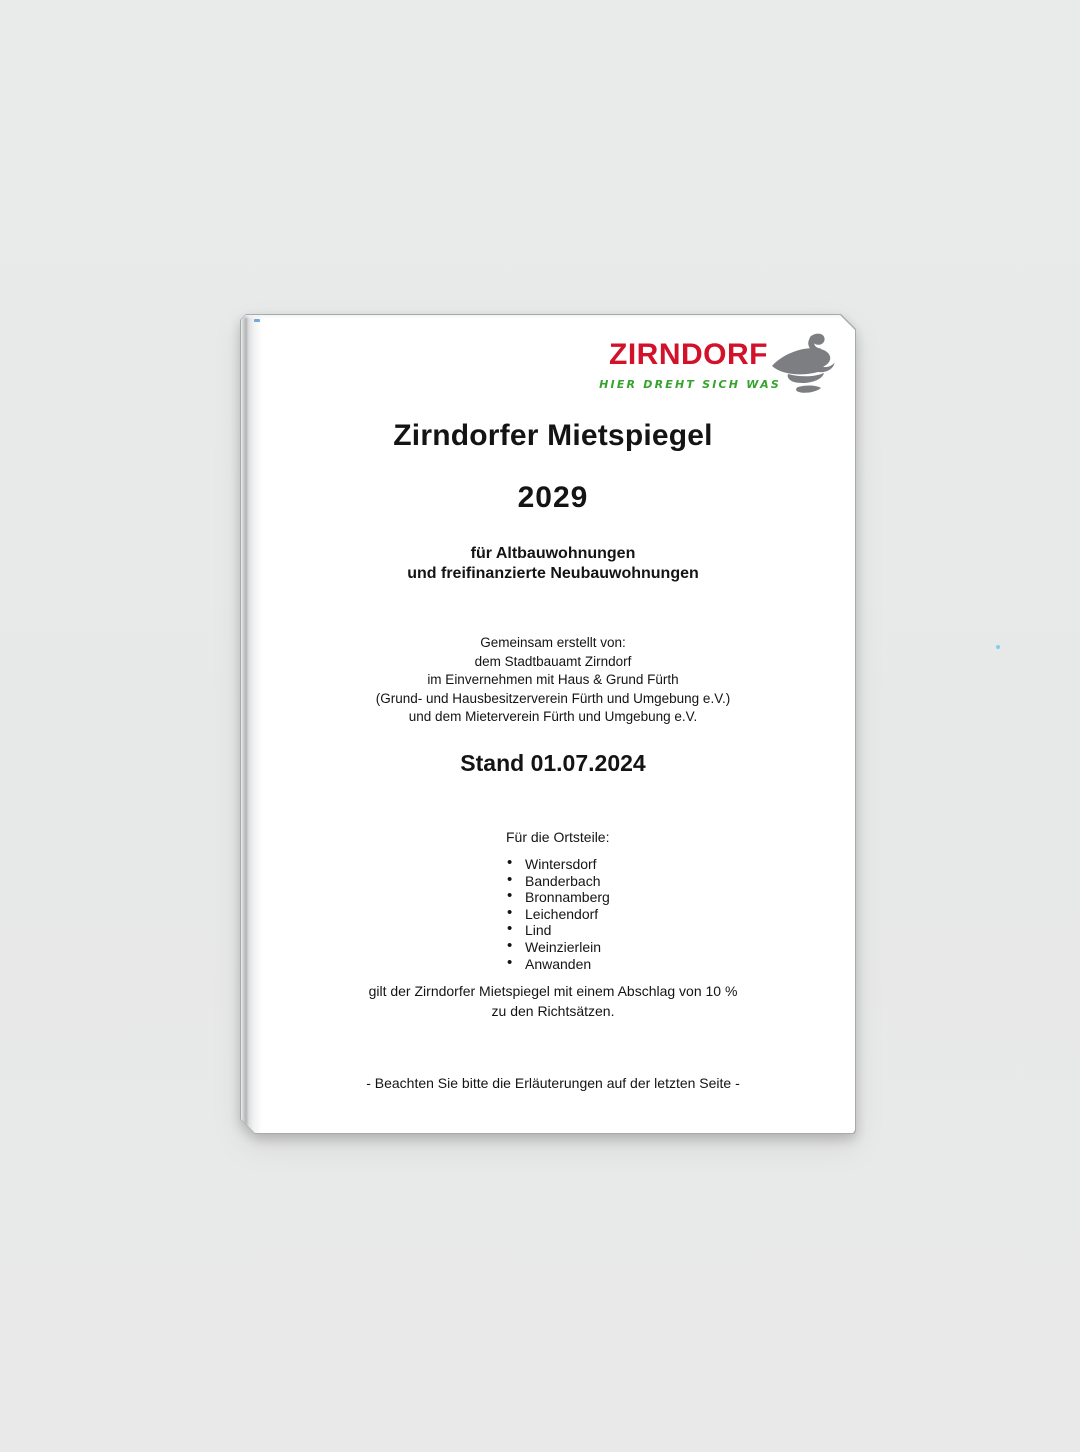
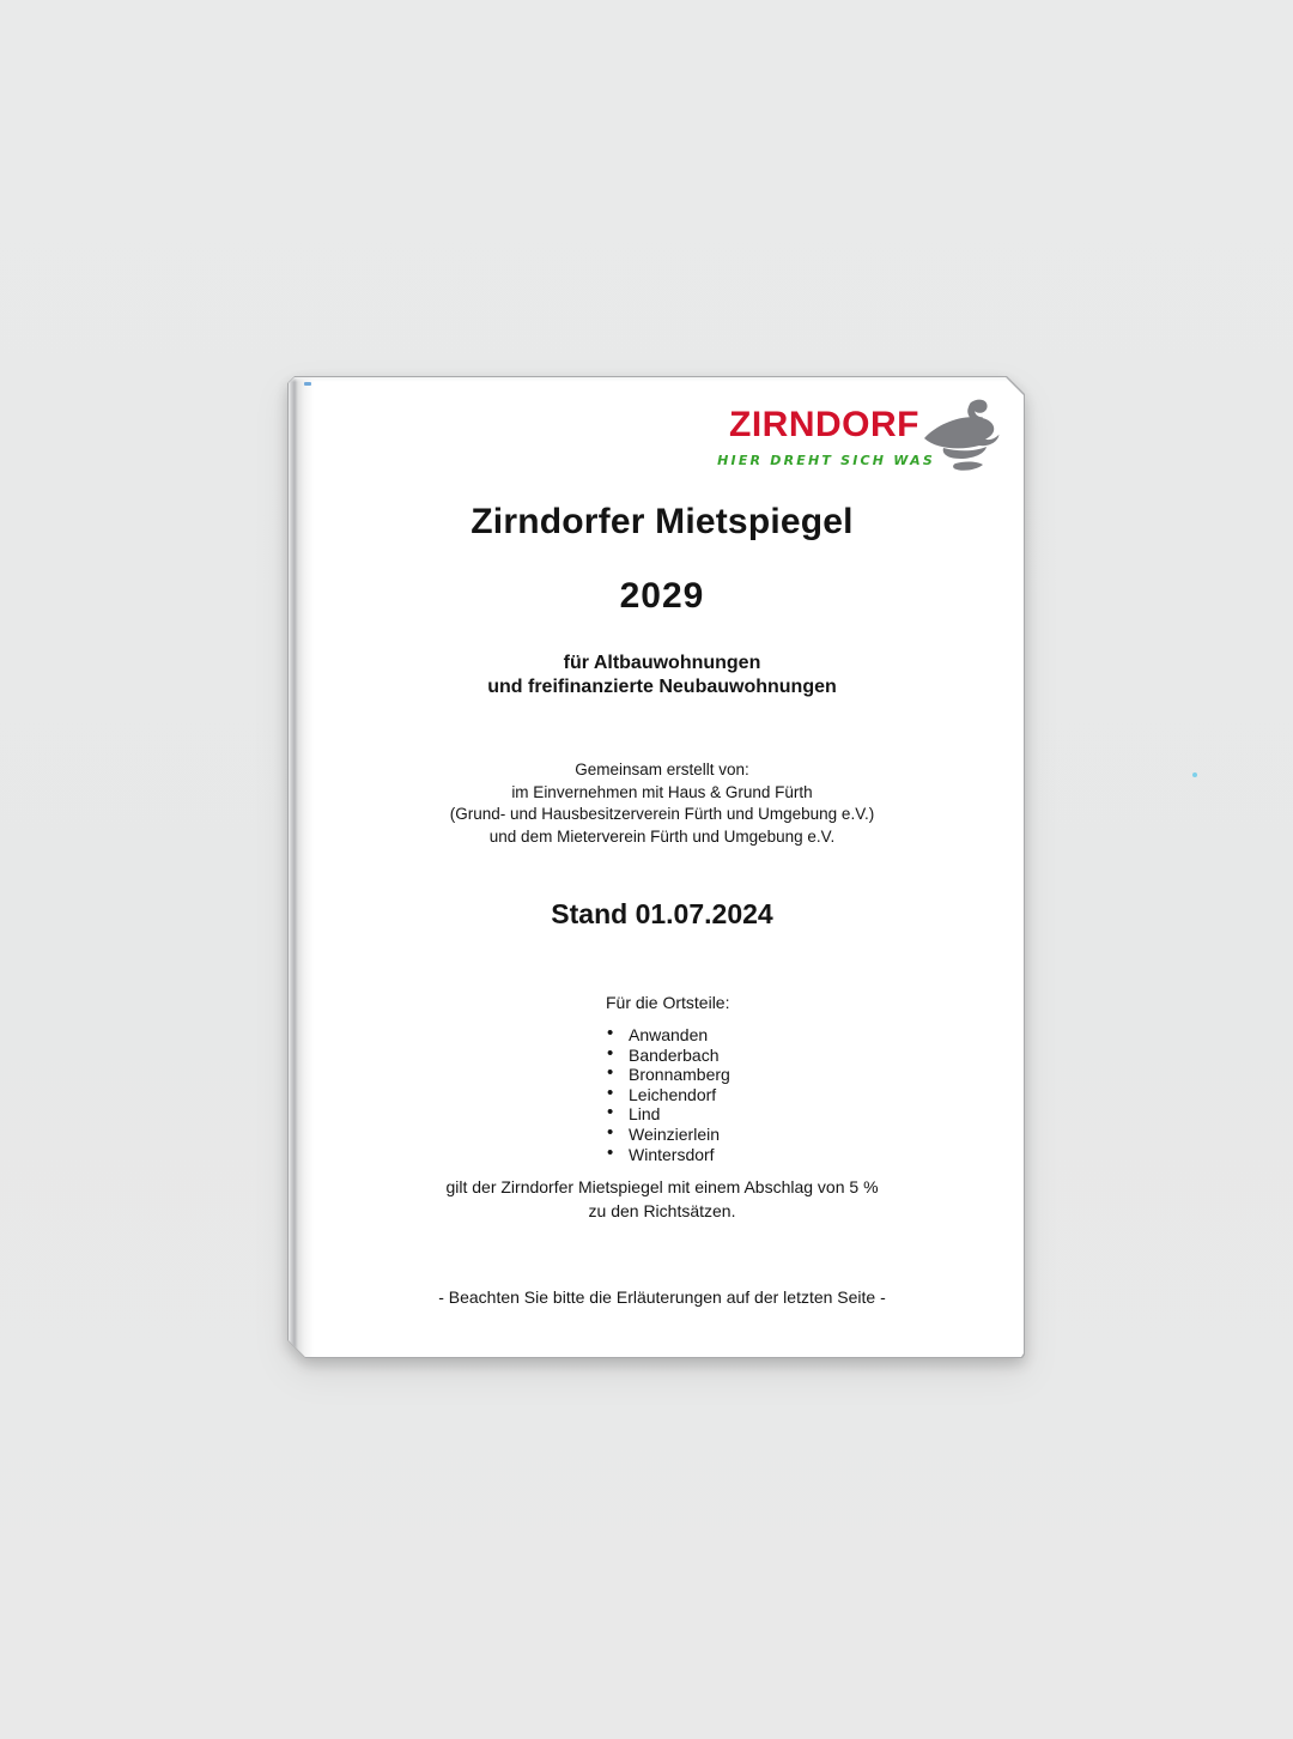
  ZIRNDORF
  HIER DREHT SICH WAS
  Zirndorfer Mietspiegel
  2029
  für Altbauwohnungen
  und freifinanzierte Neubauwohnungen
  Gemeinsam erstellt von:
- dem Stadtbauamt Zirndorf
  im Einvernehmen mit Haus & Grund Fürth
  (Grund- und Hausbesitzerverein Fürth und Umgebung e.V.)
  und dem Mieterverein Fürth und Umgebung e.V.
  Stand 01.07.2024
  Für die Ortsteile:
- Wintersdorf
+ Anwanden
  Banderbach
  Bronnamberg
  Leichendorf
  Lind
  Weinzierlein
- Anwanden
+ Wintersdorf
- gilt der Zirndorfer Mietspiegel mit einem Abschlag von 10 %
+ gilt der Zirndorfer Mietspiegel mit einem Abschlag von 5 %
  zu den Richtsätzen.
  - Beachten Sie bitte die Erläuterungen auf der letzten Seite -
